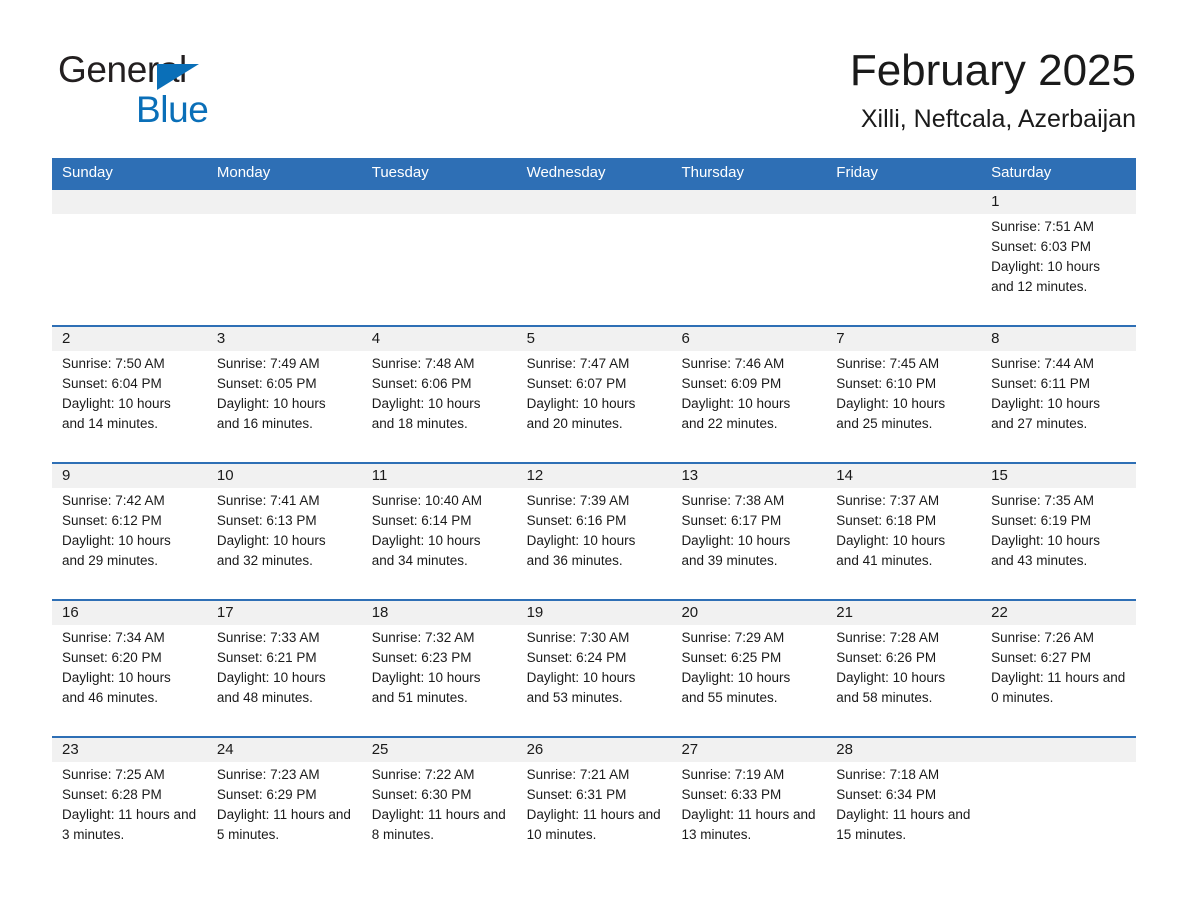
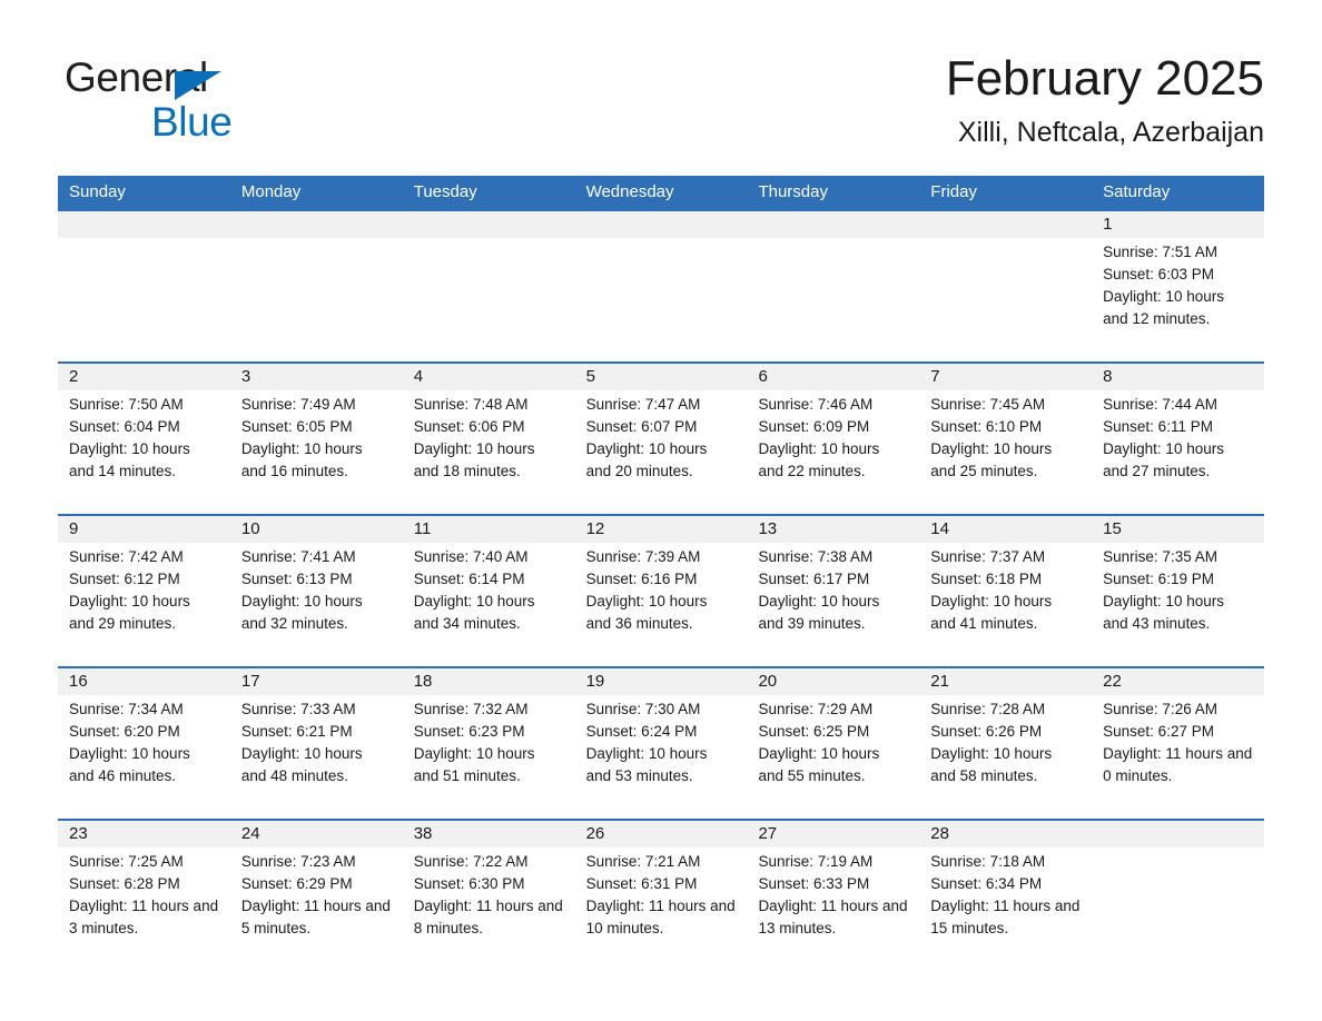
  General
  Blue
  February 2025
  Xilli, Neftcala, Azerbaijan
  Sunday
  Monday
  Tuesday
  Wednesday
  Thursday
  Friday
  Saturday
  1
  Sunrise: 7:51 AM
  Sunset: 6:03 PM
  Daylight: 10 hours and 12 minutes.
  2
  Sunrise: 7:50 AM
  Sunset: 6:04 PM
  Daylight: 10 hours and 14 minutes.
  3
  Sunrise: 7:49 AM
  Sunset: 6:05 PM
  Daylight: 10 hours and 16 minutes.
  4
  Sunrise: 7:48 AM
  Sunset: 6:06 PM
  Daylight: 10 hours and 18 minutes.
  5
  Sunrise: 7:47 AM
  Sunset: 6:07 PM
  Daylight: 10 hours and 20 minutes.
  6
  Sunrise: 7:46 AM
  Sunset: 6:09 PM
  Daylight: 10 hours and 22 minutes.
  7
  Sunrise: 7:45 AM
  Sunset: 6:10 PM
  Daylight: 10 hours and 25 minutes.
  8
  Sunrise: 7:44 AM
  Sunset: 6:11 PM
  Daylight: 10 hours and 27 minutes.
  9
  Sunrise: 7:42 AM
  Sunset: 6:12 PM
  Daylight: 10 hours and 29 minutes.
  10
  Sunrise: 7:41 AM
  Sunset: 6:13 PM
  Daylight: 10 hours and 32 minutes.
  11
- Sunrise: 10:40 AM
+ Sunrise: 7:40 AM
  Sunset: 6:14 PM
  Daylight: 10 hours and 34 minutes.
  12
  Sunrise: 7:39 AM
  Sunset: 6:16 PM
  Daylight: 10 hours and 36 minutes.
  13
  Sunrise: 7:38 AM
  Sunset: 6:17 PM
  Daylight: 10 hours and 39 minutes.
  14
  Sunrise: 7:37 AM
  Sunset: 6:18 PM
  Daylight: 10 hours and 41 minutes.
  15
  Sunrise: 7:35 AM
  Sunset: 6:19 PM
  Daylight: 10 hours and 43 minutes.
  16
  Sunrise: 7:34 AM
  Sunset: 6:20 PM
  Daylight: 10 hours and 46 minutes.
  17
  Sunrise: 7:33 AM
  Sunset: 6:21 PM
  Daylight: 10 hours and 48 minutes.
  18
  Sunrise: 7:32 AM
  Sunset: 6:23 PM
  Daylight: 10 hours and 51 minutes.
  19
  Sunrise: 7:30 AM
  Sunset: 6:24 PM
  Daylight: 10 hours and 53 minutes.
  20
  Sunrise: 7:29 AM
  Sunset: 6:25 PM
  Daylight: 10 hours and 55 minutes.
  21
  Sunrise: 7:28 AM
  Sunset: 6:26 PM
  Daylight: 10 hours and 58 minutes.
  22
  Sunrise: 7:26 AM
  Sunset: 6:27 PM
  Daylight: 11 hours and 0 minutes.
  23
  Sunrise: 7:25 AM
  Sunset: 6:28 PM
  Daylight: 11 hours and 3 minutes.
  24
  Sunrise: 7:23 AM
  Sunset: 6:29 PM
  Daylight: 11 hours and 5 minutes.
- 25
+ 38
  Sunrise: 7:22 AM
  Sunset: 6:30 PM
  Daylight: 11 hours and 8 minutes.
  26
  Sunrise: 7:21 AM
  Sunset: 6:31 PM
  Daylight: 11 hours and 10 minutes.
  27
  Sunrise: 7:19 AM
  Sunset: 6:33 PM
  Daylight: 11 hours and 13 minutes.
  28
  Sunrise: 7:18 AM
  Sunset: 6:34 PM
  Daylight: 11 hours and 15 minutes.
